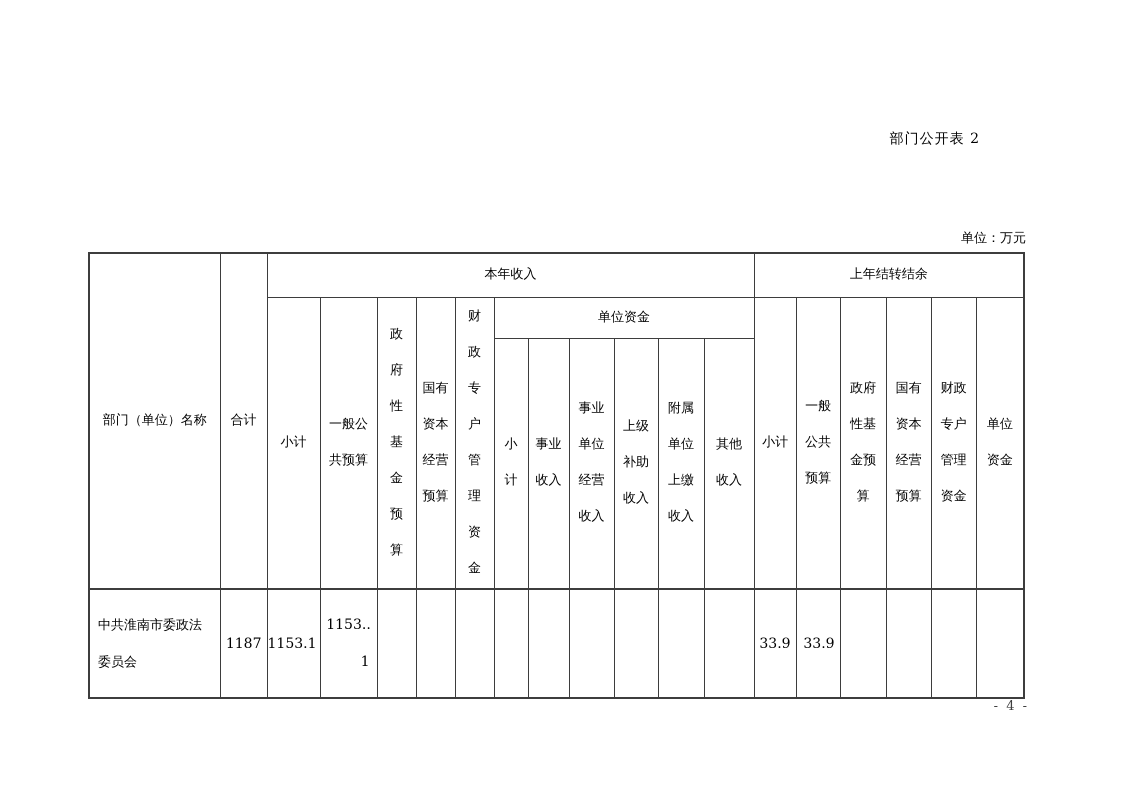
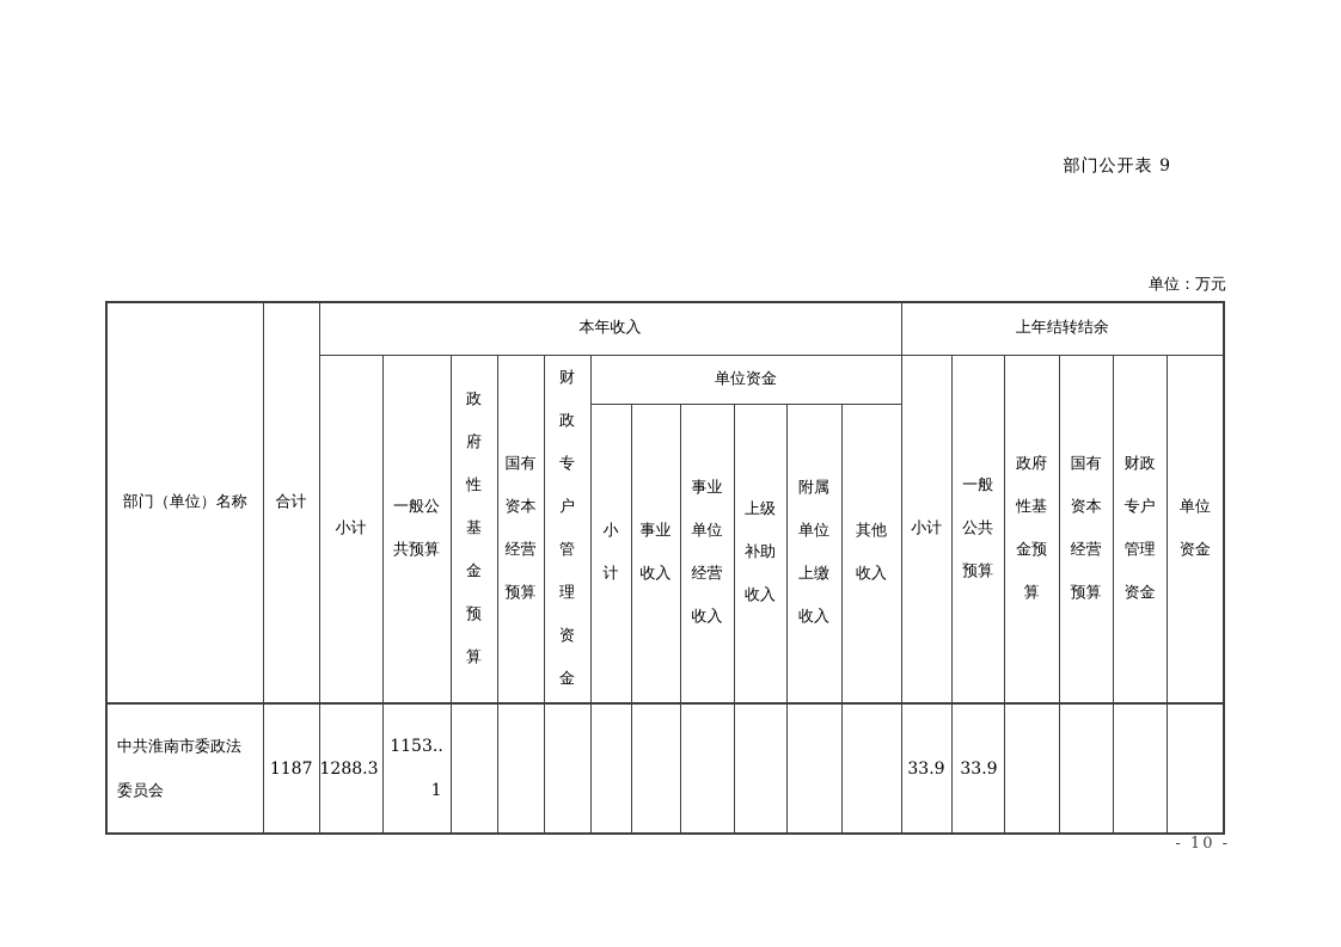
- 部门公开表 2
+ 部门公开表 9
  单位：万元
  部门（单位）名称	合计	本年收入	上年结转结余
  小计	一般公 共预算	政 府 性 基 金 预 算	国有 资本 经营 预算	财 政 专 户 管 理 资 金	单位资金	小计	一般 公共 预算	政府 性基 金预 算	国有 资本 经营 预算	财政 专户 管理 资金	单位 资金
  小 计	事业 收入	事业 单位 经营 收入	上级 补助 收入	附属 单位 上缴 收入	其他 收入
- 中共淮南市委政法 委员会	1187	1153.1	1153.. 1										33.9	33.9
+ 中共淮南市委政法 委员会	1187	1288.3	1153.. 1										33.9	33.9
- - 4 -
+ - 10 -
